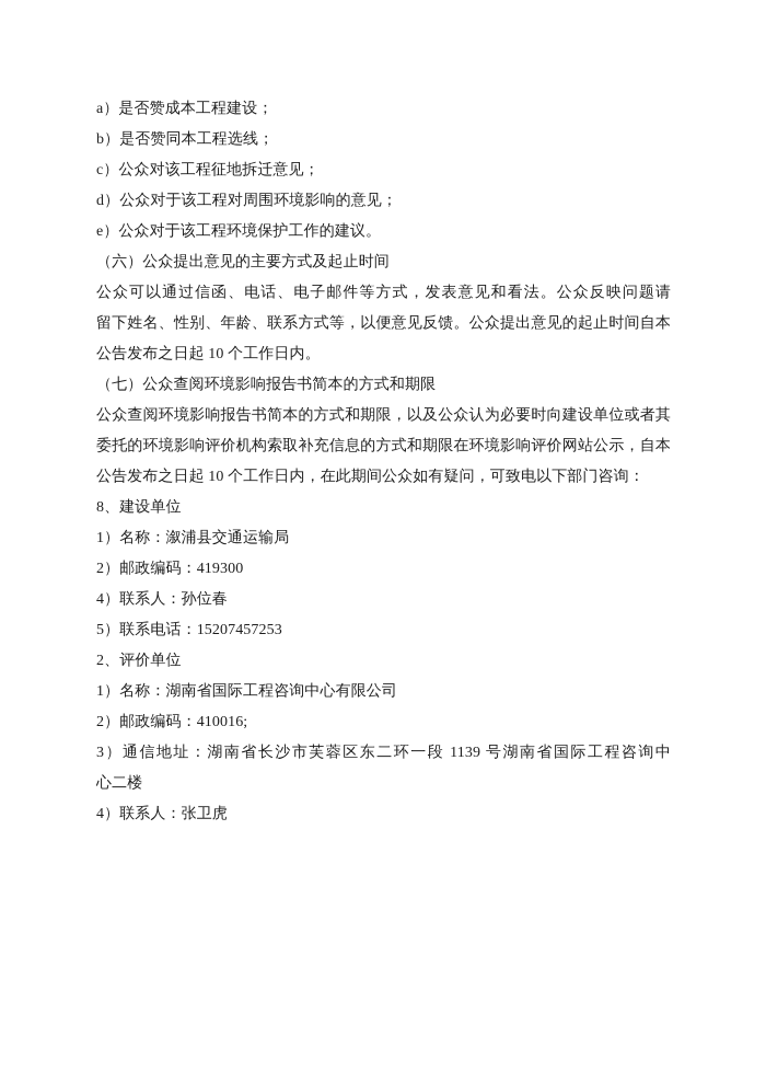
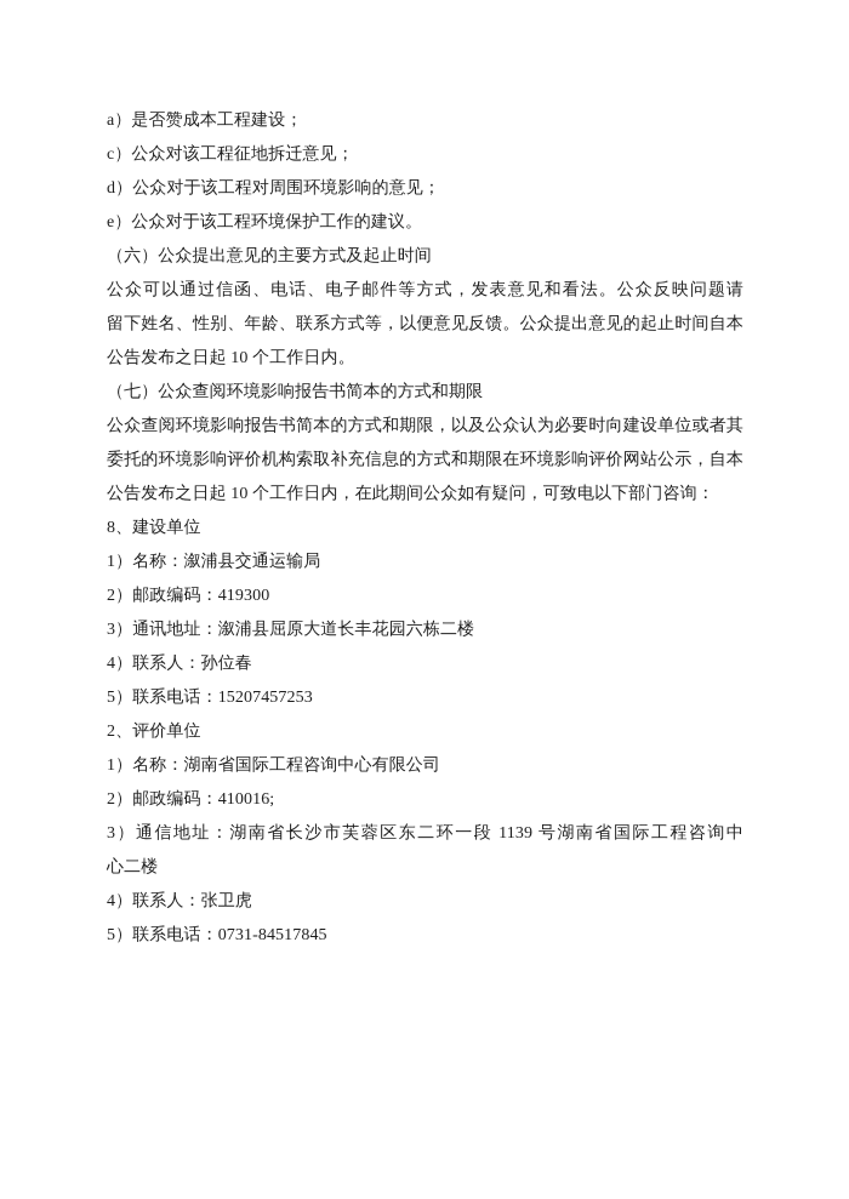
  a）是否赞成本工程建设；
- b）是否赞同本工程选线；
  c）公众对该工程征地拆迁意见；
  d）公众对于该工程对周围环境影响的意见；
  e）公众对于该工程环境保护工作的建议。
  （六）公众提出意见的主要方式及起止时间
  公众可以通过信函、电话、电子邮件等方式，发表意见和看法。公众反映问题请
  留下姓名、性别、年龄、联系方式等，以便意见反馈。公众提出意见的起止时间自本
  公告发布之日起 10 个工作日内。
  （七）公众查阅环境影响报告书简本的方式和期限
  公众查阅环境影响报告书简本的方式和期限，以及公众认为必要时向建设单位或者其
  委托的环境影响评价机构索取补充信息的方式和期限在环境影响评价网站公示，自本
  公告发布之日起 10 个工作日内，在此期间公众如有疑问，可致电以下部门咨询：
  8、建设单位
  1）名称：溆浦县交通运输局
  2）邮政编码：419300
+ 3）通讯地址：溆浦县屈原大道长丰花园六栋二楼
  4）联系人：孙位春
  5）联系电话：15207457253
  2、评价单位
  1）名称：湖南省国际工程咨询中心有限公司
  2）邮政编码：410016;
  3）通信地址：湖南省长沙市芙蓉区东二环一段 1139 号湖南省国际工程咨询中
  心二楼
  4）联系人：张卫虎
+ 5）联系电话：0731-84517845
